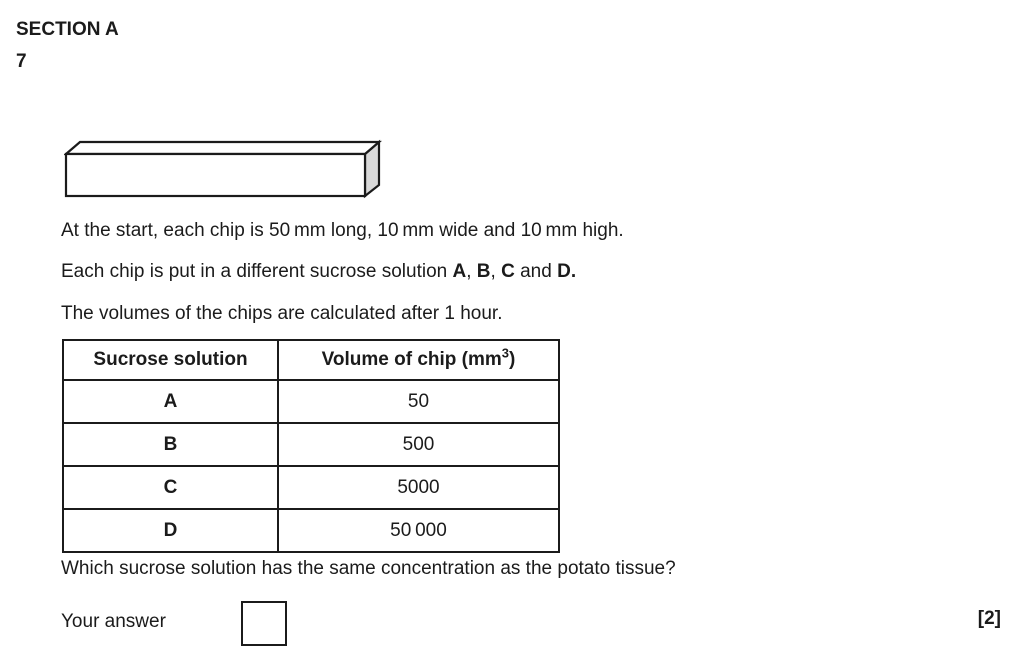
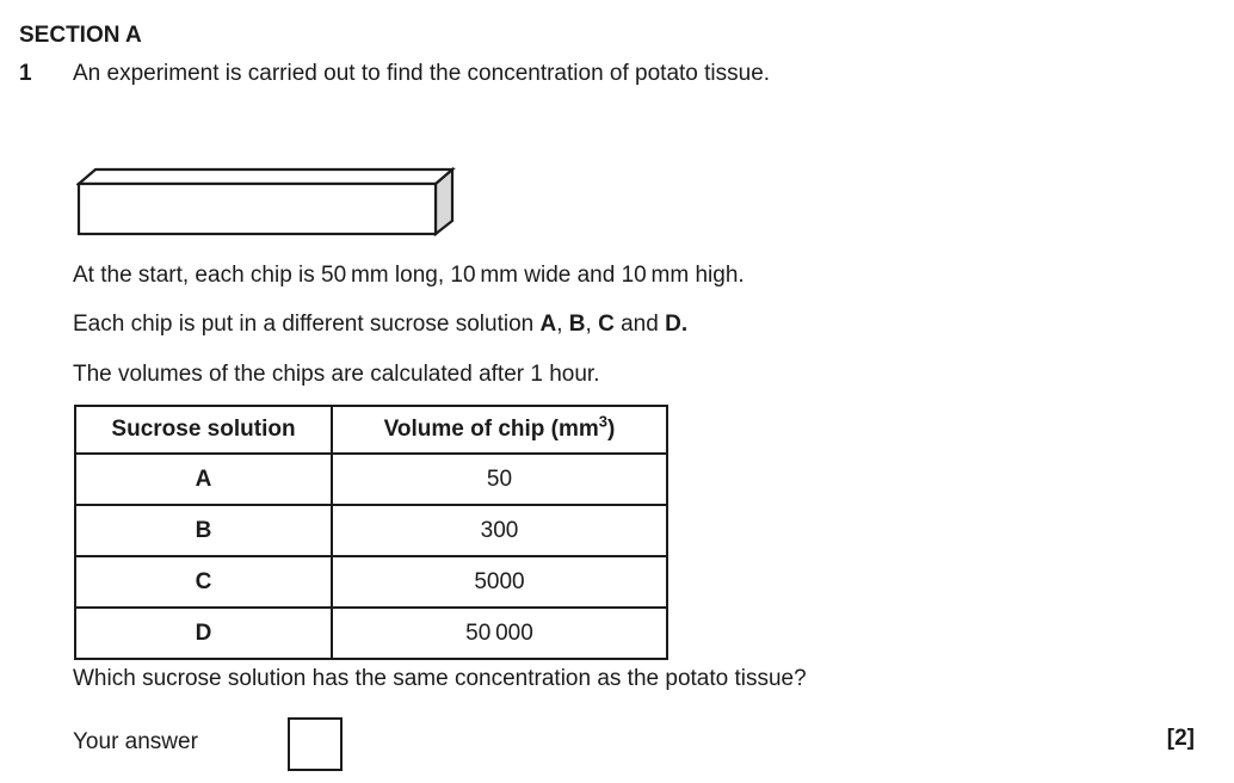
  SECTION A
- 7
+ 1
+ An experiment is carried out to find the concentration of potato tissue.
  At the start, each chip is 50 mm long, 10 mm wide and 10 mm high.
  Each chip is put in a different sucrose solution A, B, C and D.
  The volumes of the chips are calculated after 1 hour.
  Sucrose solution	Volume of chip (mm3)
  A	50
- B	500
+ B	300
  C	5000
  D	50 000
  Which sucrose solution has the same concentration as the potato tissue?
  Your answer
  [2]
